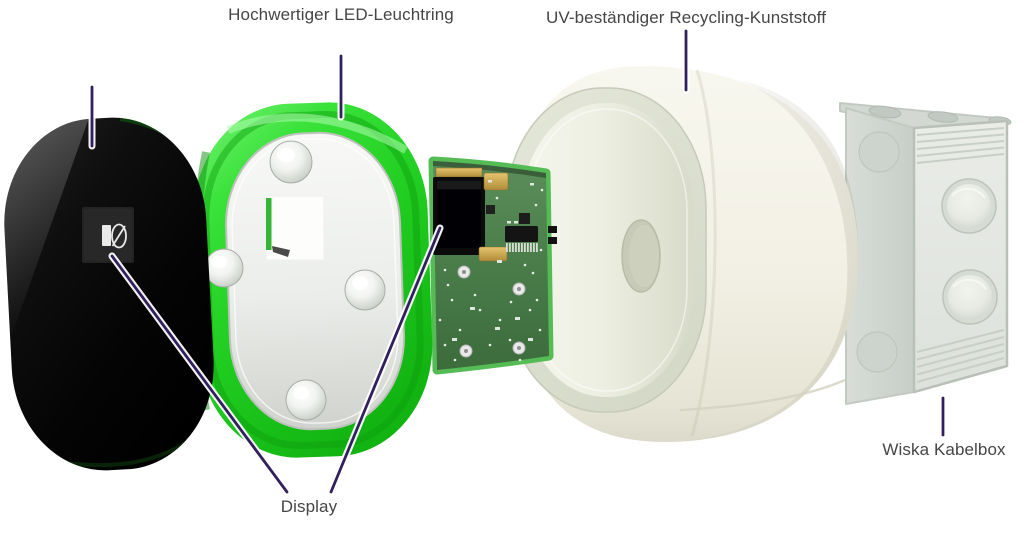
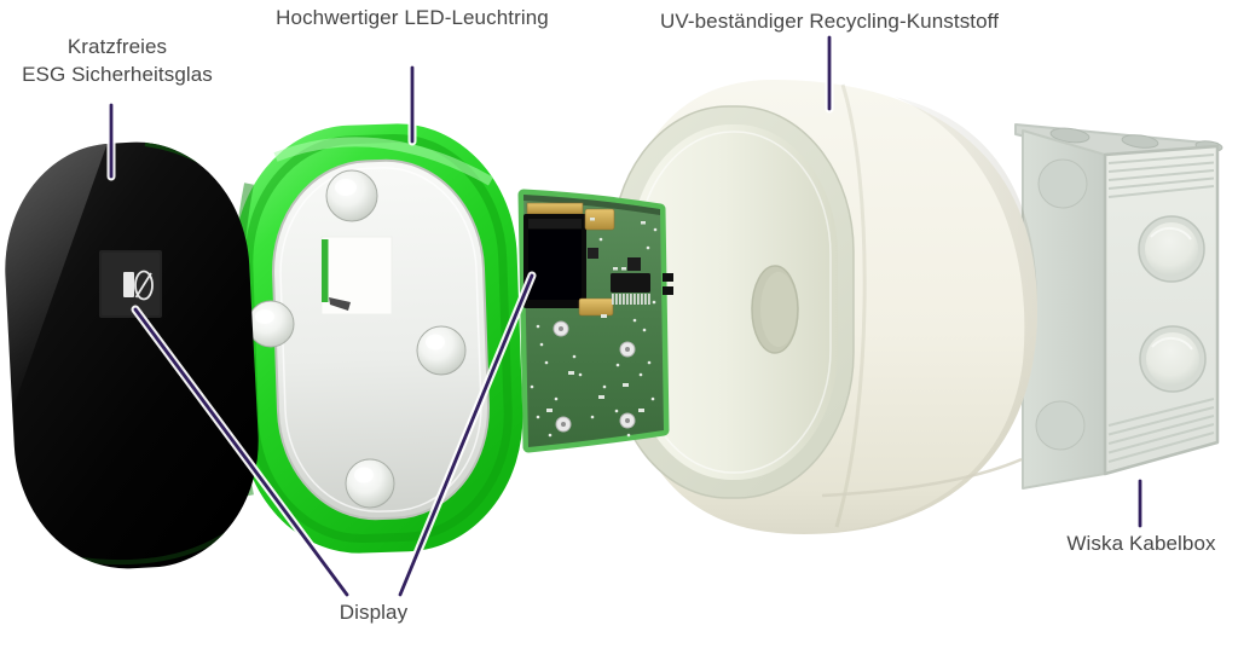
+ Kratzfreies
+ ESG Sicherheitsglas
  Hochwertiger LED-Leuchtring
  UV-beständiger Recycling-Kunststoff
  Wiska Kabelbox
  Display
